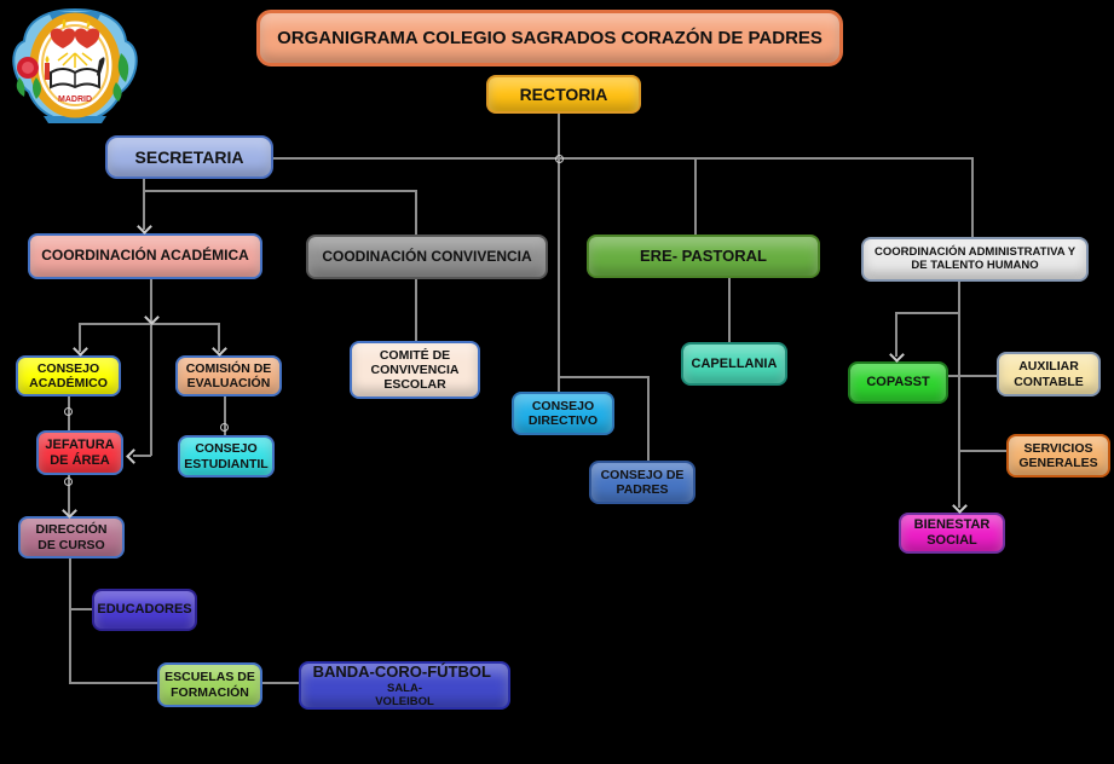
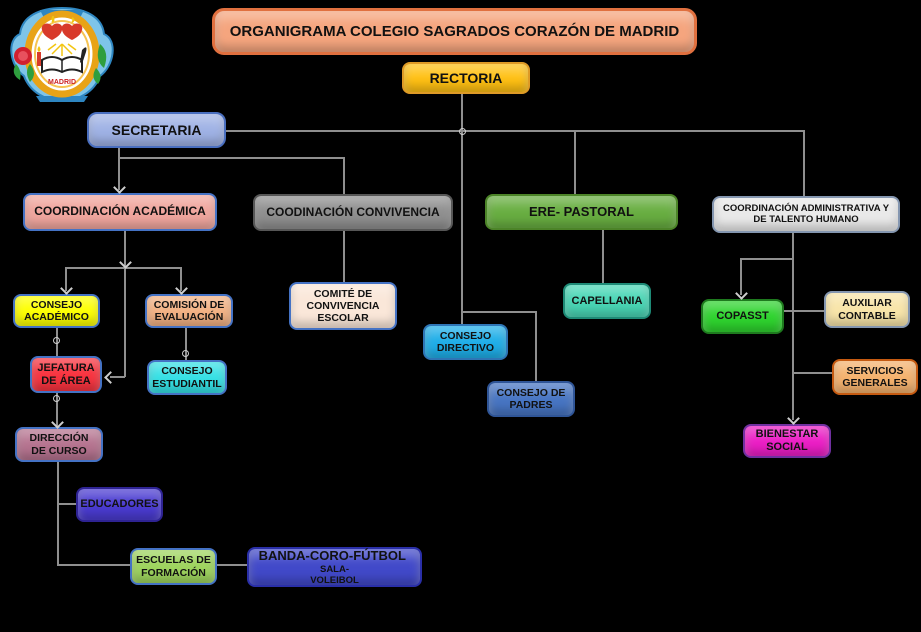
- ORGANIGRAMA COLEGIO SAGRADOS CORAZÓN DE PADRES
+ ORGANIGRAMA COLEGIO SAGRADOS CORAZÓN DE MADRID
  RECTORIA
  SECRETARIA
  COORDINACIÓN ACADÉMICA
  COODINACIÓN CONVIVENCIA
  ERE- PASTORAL
  COORDINACIÓN ADMINISTRATIVA Y DE TALENTO HUMANO
  CONSEJO ACADÉMICO
  COMISIÓN DE EVALUACIÓN
  COMITÉ DE CONVIVENCIA ESCOLAR
  CONSEJO DIRECTIVO
  CAPELLANIA
  COPASST
  AUXILIAR CONTABLE
  JEFATURA DE ÁREA
  CONSEJO ESTUDIANTIL
  CONSEJO DE PADRES
  SERVICIOS GENERALES
  BIENESTAR SOCIAL
  DIRECCIÓN DE CURSO
  EDUCADORES
  ESCUELAS DE FORMACIÓN
  BANDA-CORO-FÚTBOL
  SALA-
  VOLEIBOL
